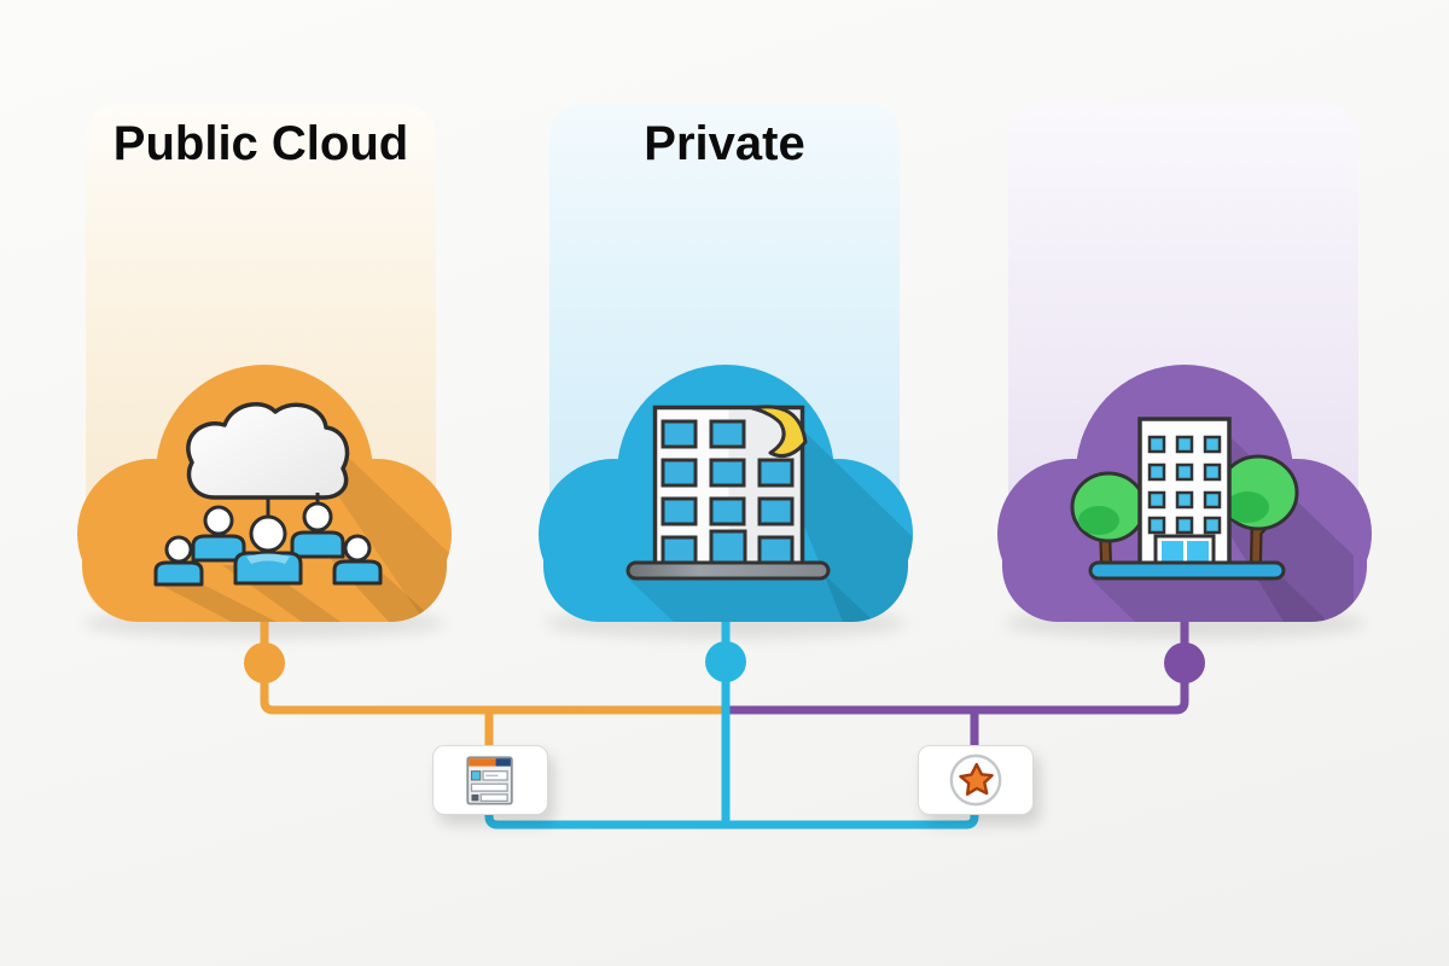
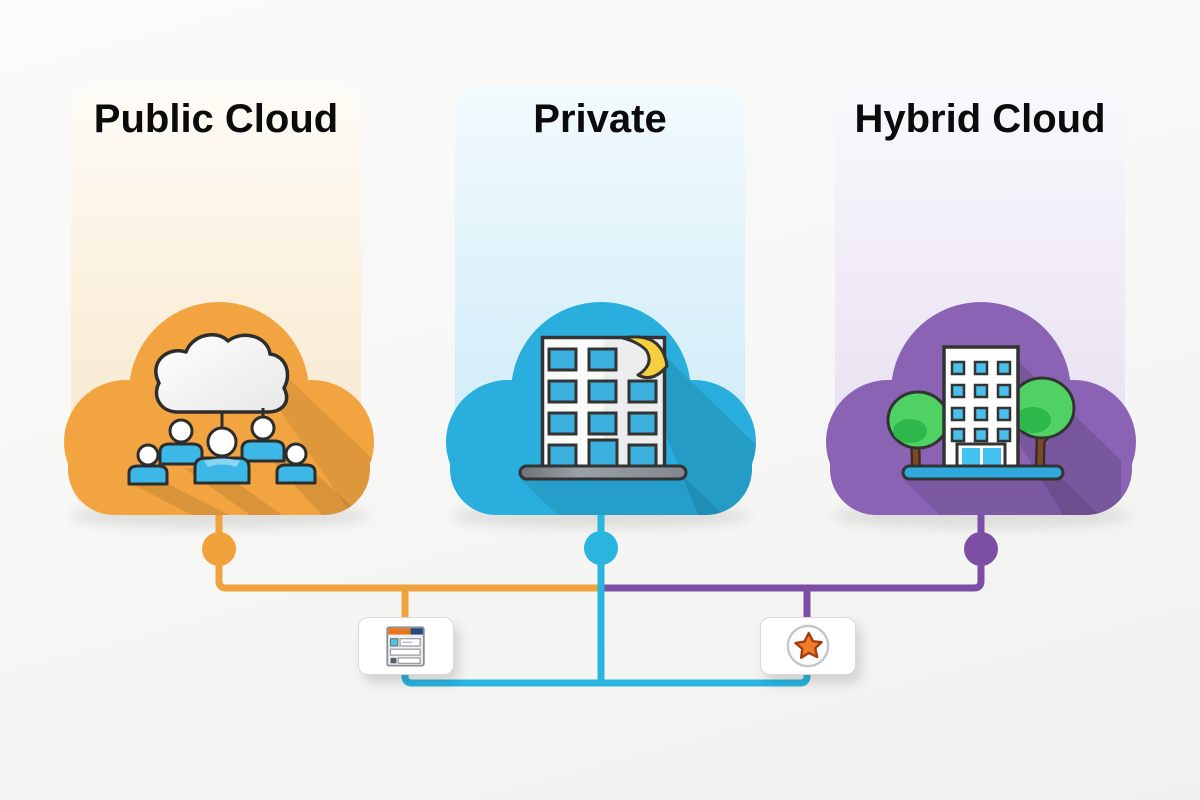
  Public Cloud
  Private
+ Hybrid Cloud
